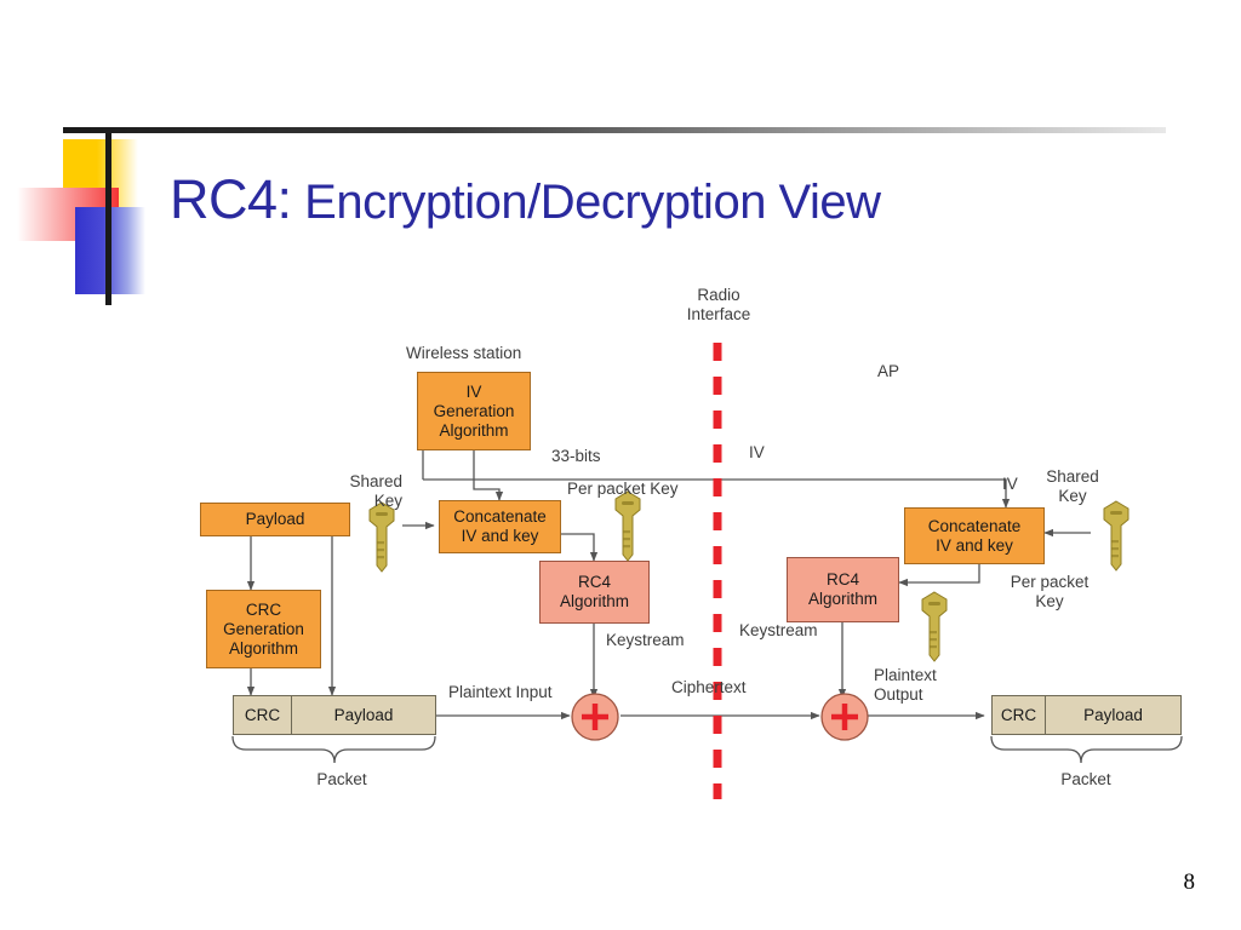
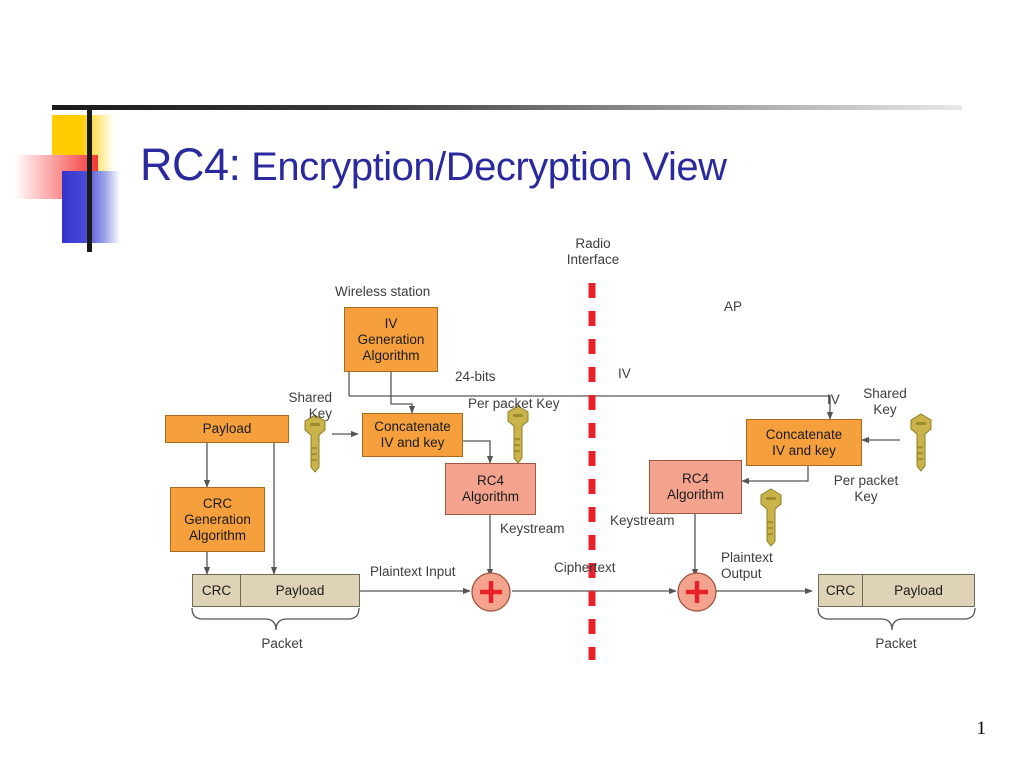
  RC4: Encryption/Decryption View
  Radio
  Interface
  Wireless station
  AP
  IV
  Generation
  Algorithm
  Payload
  CRC
  Generation
  Algorithm
  Concatenate
  IV and key
  RC4
  Algorithm
  Concatenate
  IV and key
  RC4
  Algorithm
  CRC
  Payload
  Packet
  CRC
  Payload
  Packet
  Shared
  Key
- 33-bits
+ 24-bits
  Per packet Key
  IV
  IV
  Shared
  Key
  Per packet
  Key
  Keystream
  Keystream
  Plaintext Input
  Ciphertext
  Plaintext
  Output
- 8
+ 1
